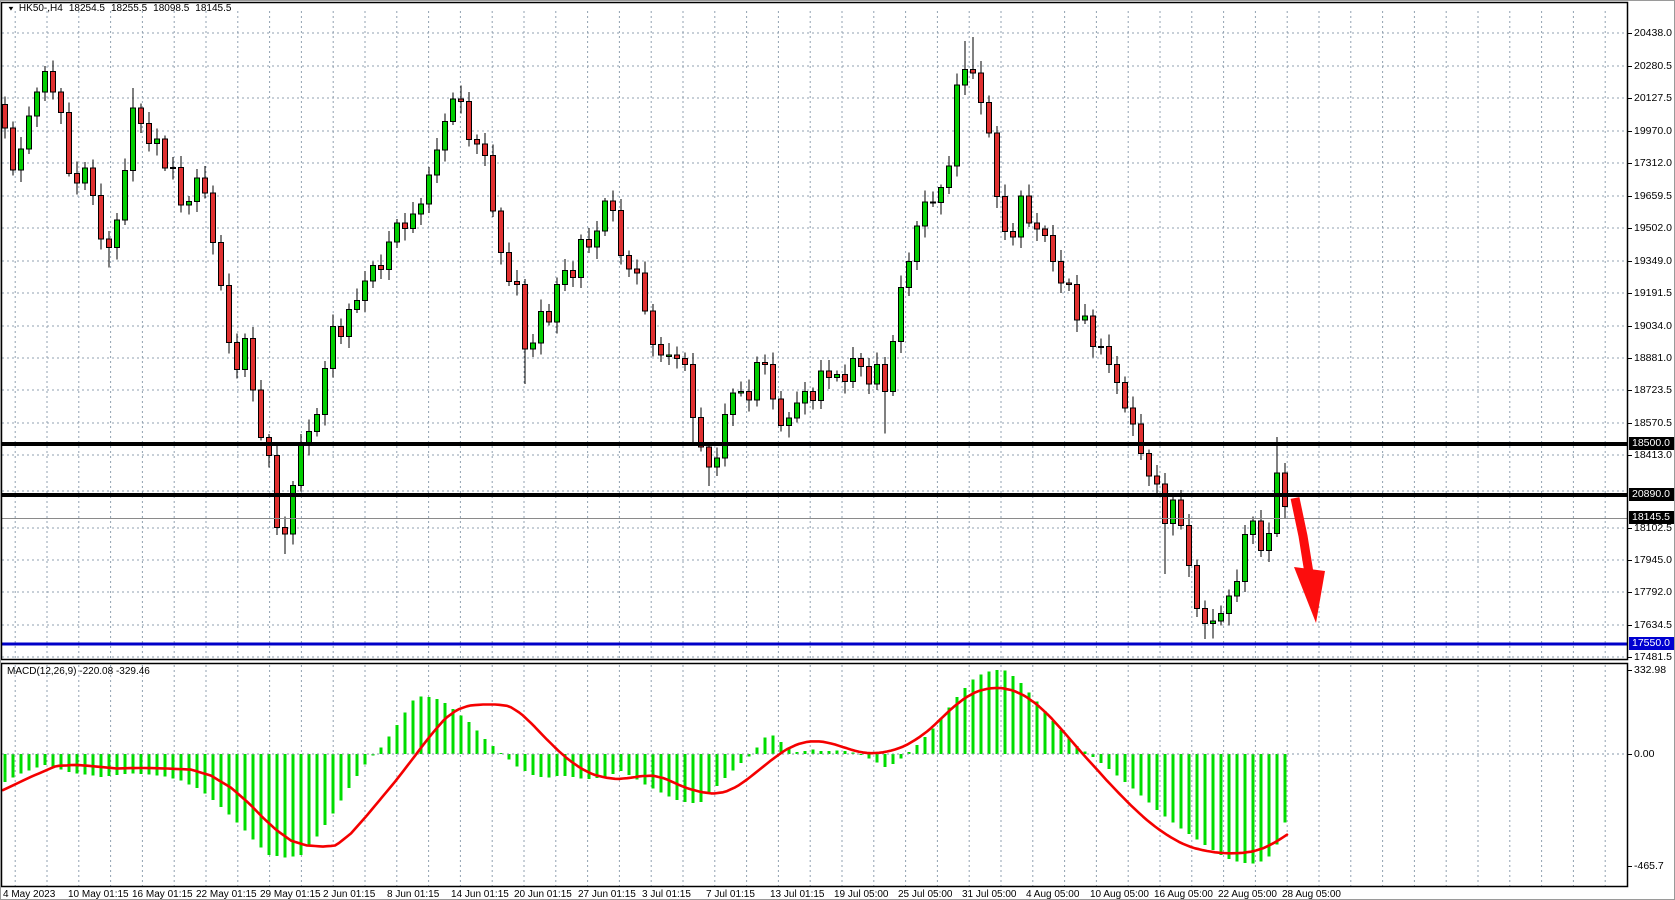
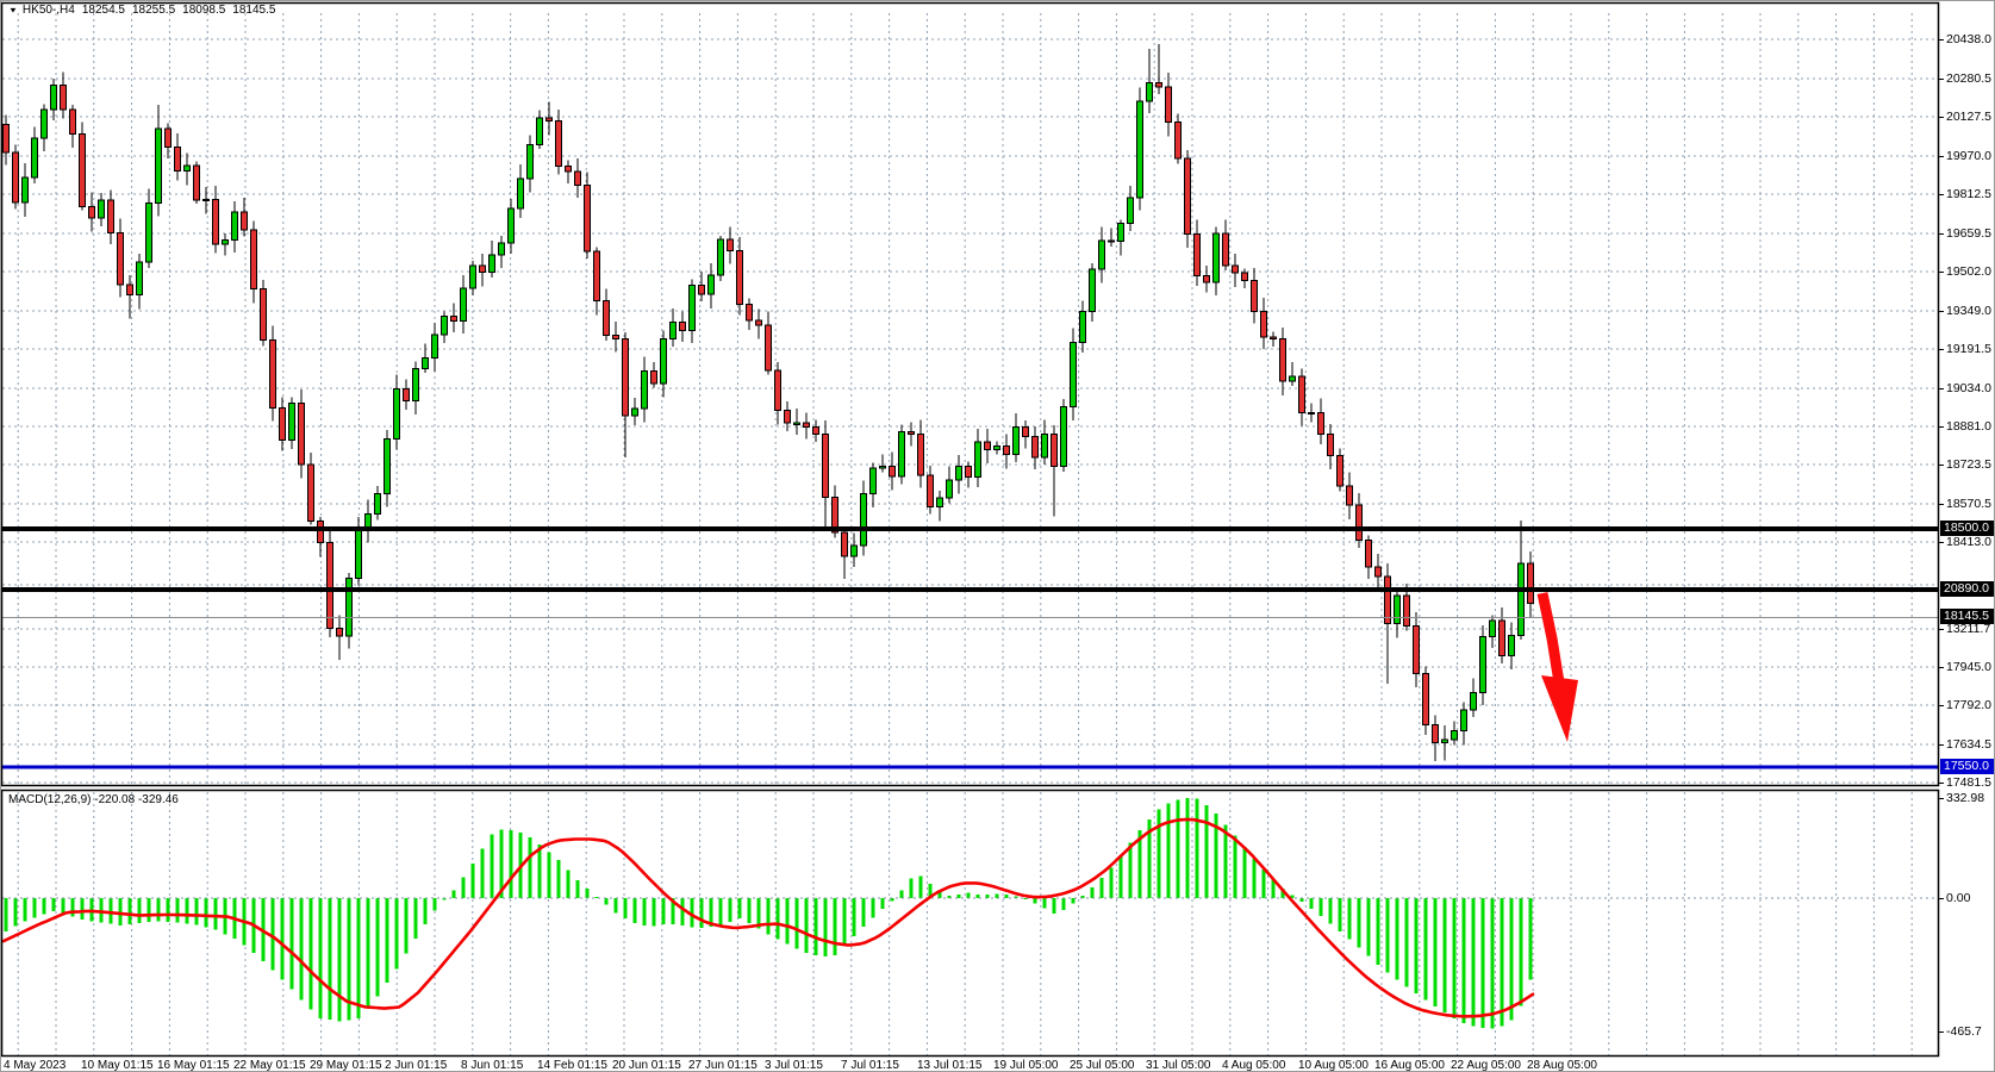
  HK50-,H4 18254.5 18255.5 18098.5 18145.5
  MACD(12,26,9) -220.08 -329.46
  20438.0
  20280.5
  20127.5
  19970.0
- 17312.0
+ 19812.5
  19659.5
  19502.0
  19349.0
  19191.5
  19034.0
  18881.0
  18723.5
  18570.5
  18413.0
- 18102.5
+ 13211.7
  17945.0
  17792.0
  17634.5
  17481.5
  332.98
  0.00
  -465.7
  18500.0
  20890.0
  18145.5
  17550.0
  4 May 2023
  10 May 01:15
  16 May 01:15
  22 May 01:15
  29 May 01:15
  2 Jun 01:15
  8 Jun 01:15
- 14 Jun 01:15
+ 14 Feb 01:15
  20 Jun 01:15
  27 Jun 01:15
  3 Jul 01:15
  7 Jul 01:15
  13 Jul 01:15
  19 Jul 05:00
  25 Jul 05:00
  31 Jul 05:00
  4 Aug 05:00
  10 Aug 05:00
  16 Aug 05:00
  22 Aug 05:00
  28 Aug 05:00
